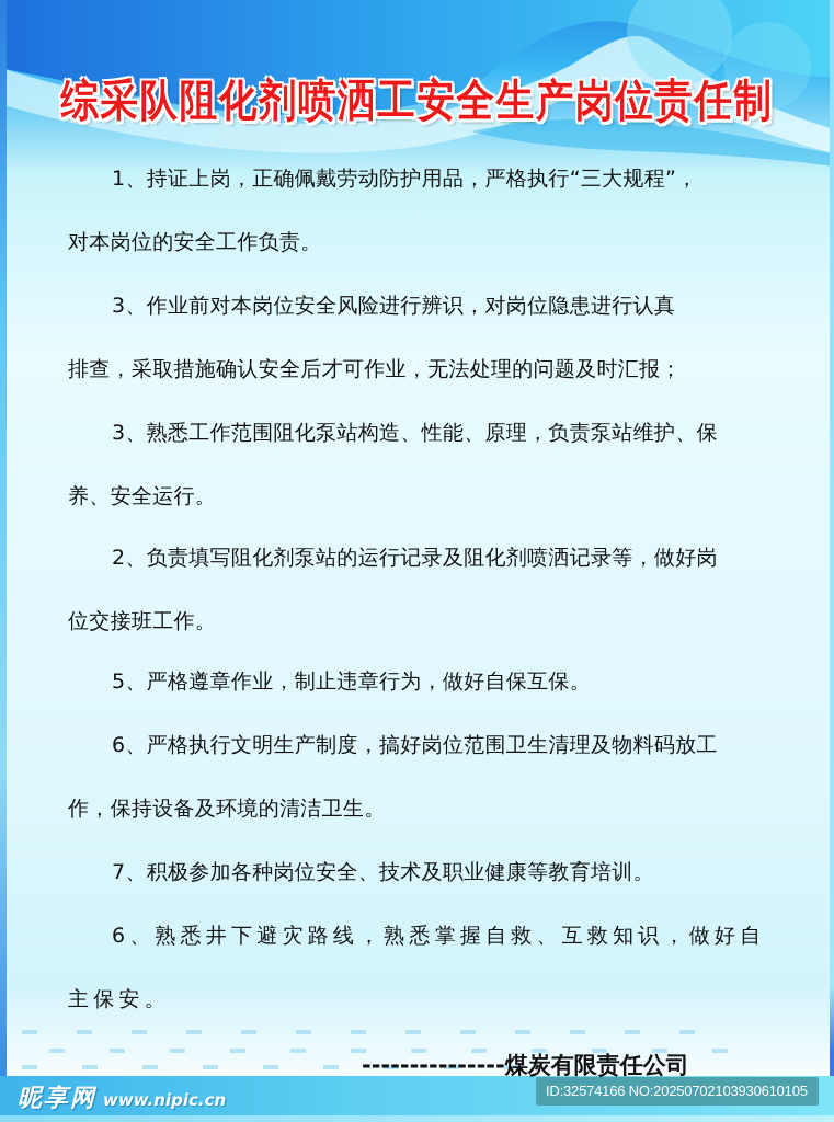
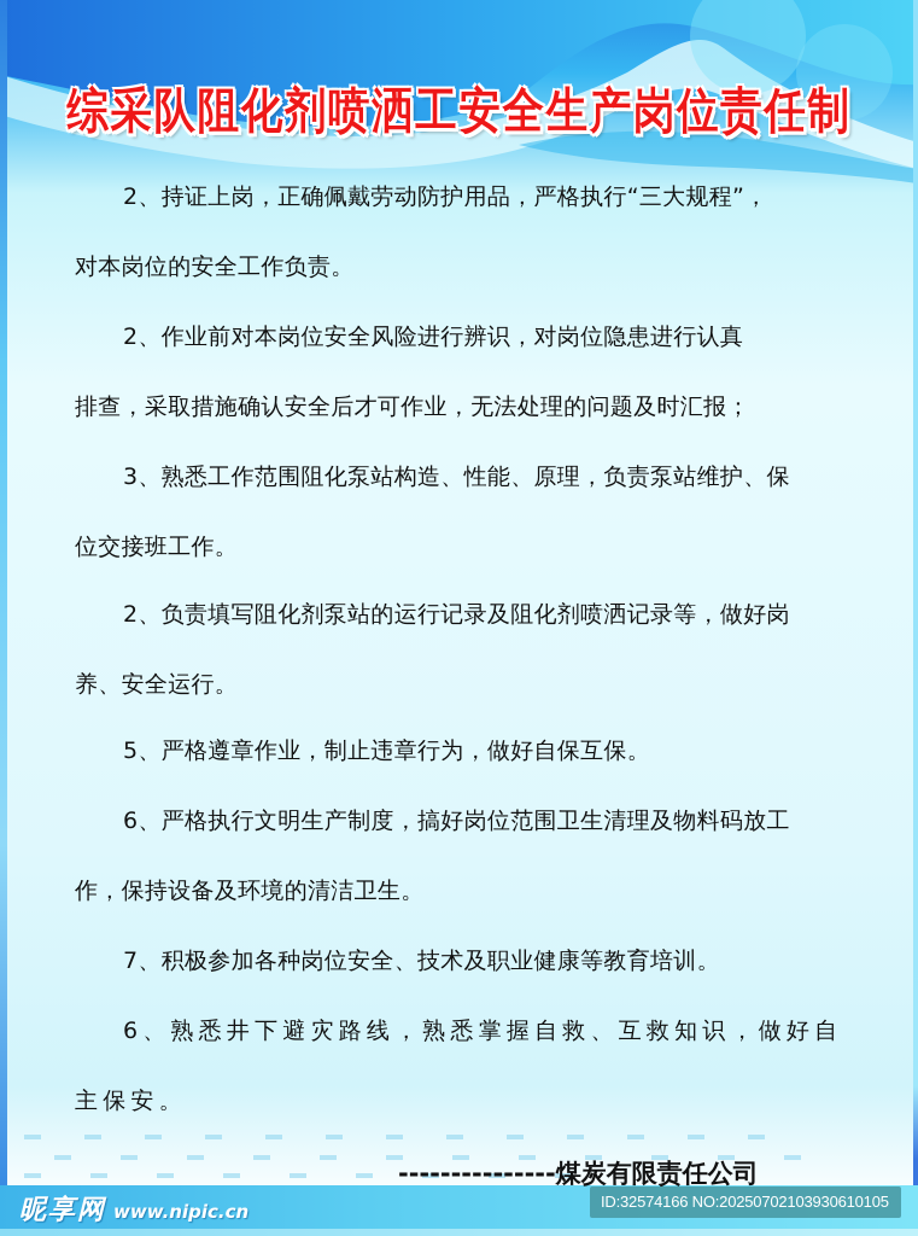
  综采队阻化剂喷洒工安全生产岗位责任制
- 1、持证上岗，正确佩戴劳动防护用品，严格执行“三大规程”，
+ 2、持证上岗，正确佩戴劳动防护用品，严格执行“三大规程”，
  对本岗位的安全工作负责。
- 3、作业前对本岗位安全风险进行辨识，对岗位隐患进行认真
+ 2、作业前对本岗位安全风险进行辨识，对岗位隐患进行认真
  排查，采取措施确认安全后才可作业，无法处理的问题及时汇报；
  3、熟悉工作范围阻化泵站构造、性能、原理，负责泵站维护、保
- 养、安全运行。
+ 位交接班工作。
  2、负责填写阻化剂泵站的运行记录及阻化剂喷洒记录等，做好岗
- 位交接班工作。
+ 养、安全运行。
  5、严格遵章作业，制止违章行为，做好自保互保。
  6、严格执行文明生产制度，搞好岗位范围卫生清理及物料码放工
  作，保持设备及环境的清洁卫生。
  7、积极参加各种岗位安全、技术及职业健康等教育培训。
  6、熟悉井下避灾路线，熟悉掌握自救、互救知识，做好自
  主保安。
  ---------------煤炭有限责任公司
  昵享网
  www.nipic.cn
  ID:32574166 NO:20250702103930610105
